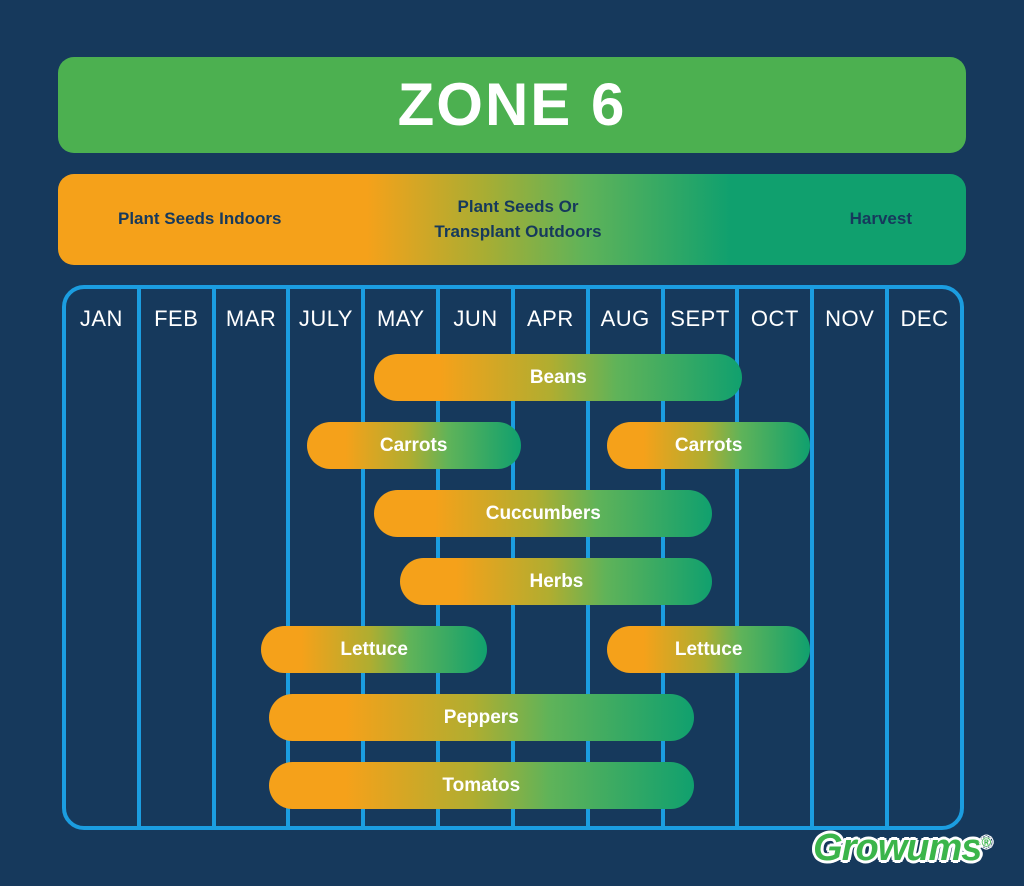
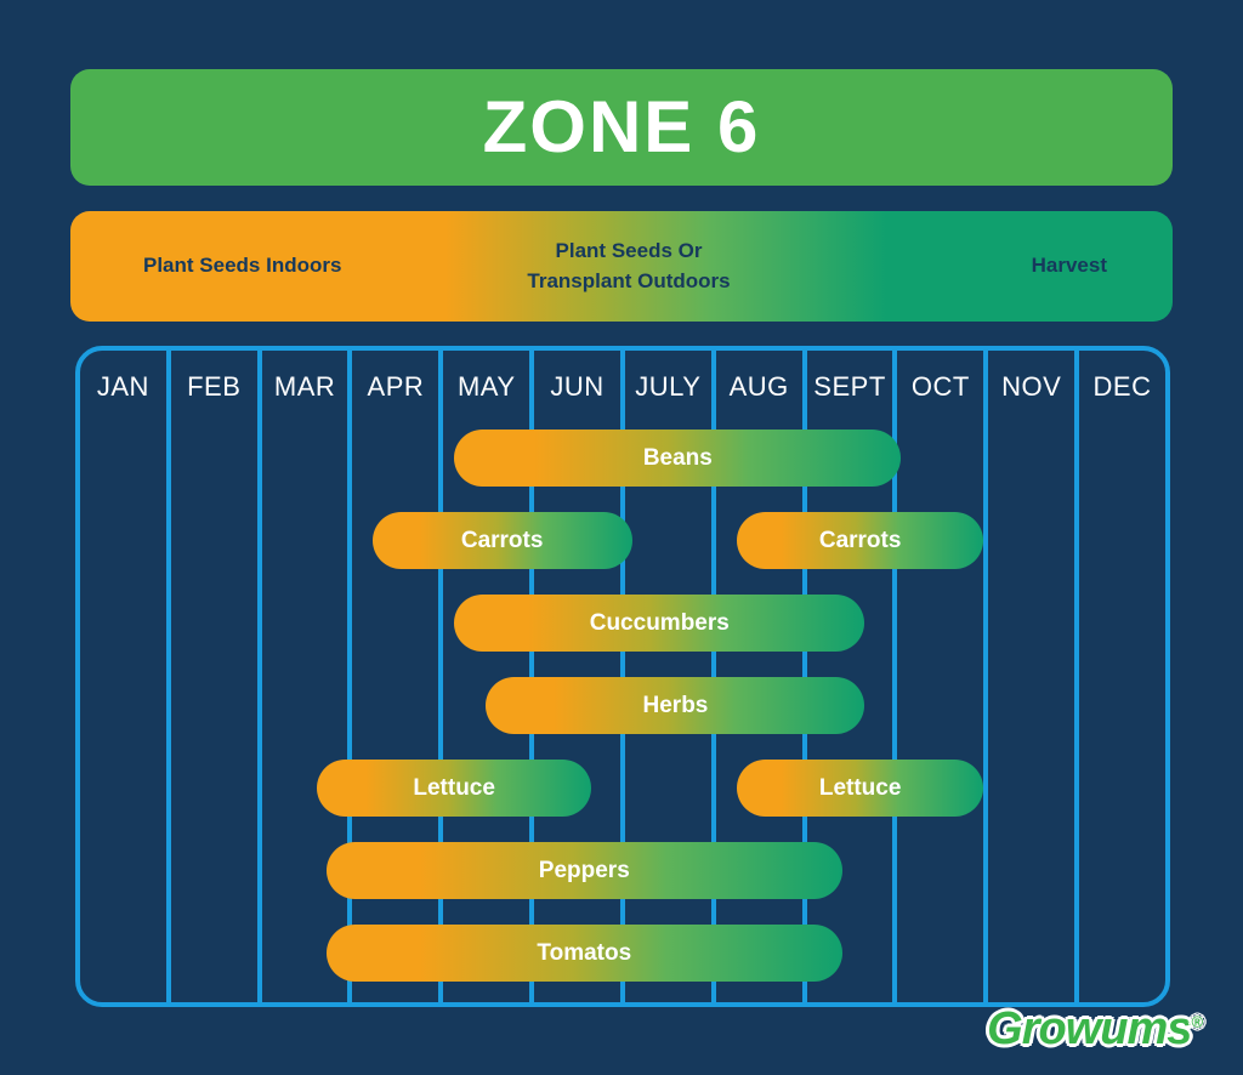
  ZONE 6
  Plant Seeds Indoors
  Plant Seeds Or
  Transplant Outdoors
  Harvest
  JAN
  FEB
  MAR
- JULY
+ APR
  MAY
  JUN
- APR
+ JULY
  AUG
  SEPT
  OCT
  NOV
  DEC
  Beans
  Carrots
  Carrots
  Cuccumbers
  Herbs
  Lettuce
  Lettuce
  Peppers
  Tomatos
  Growums®
